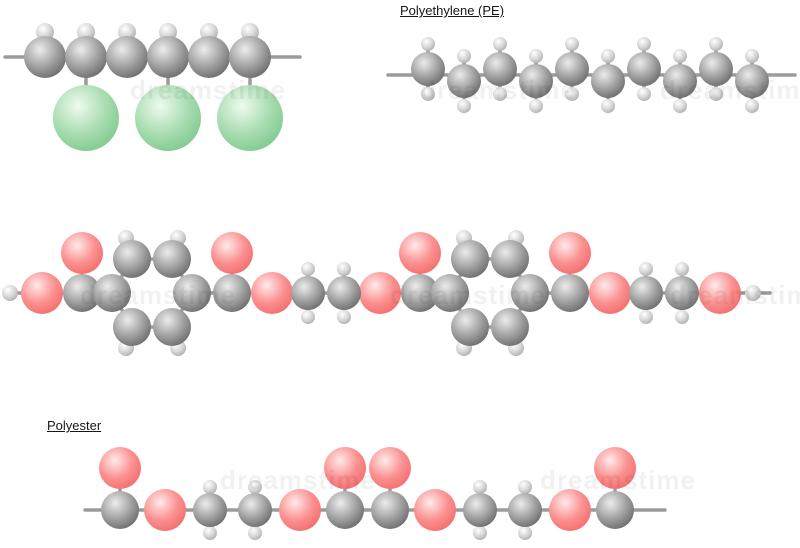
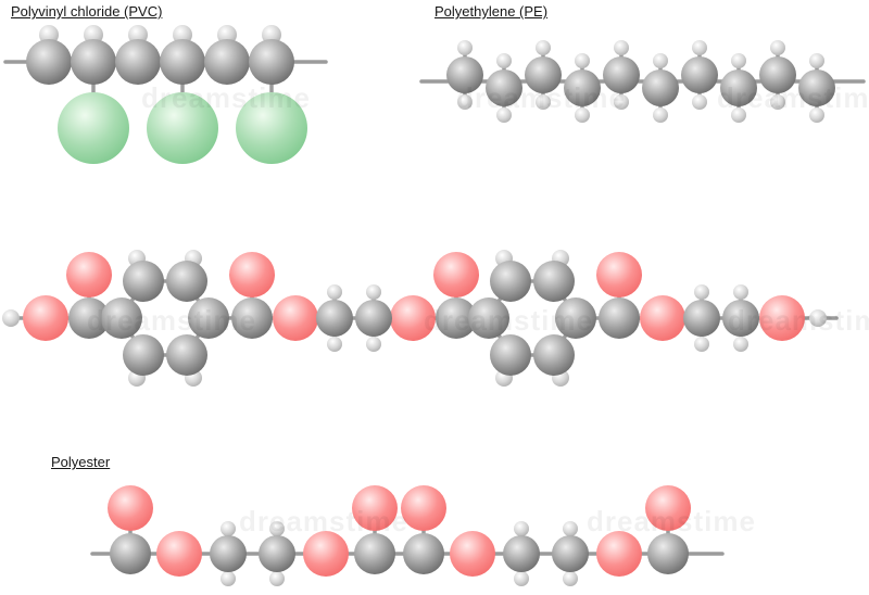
  dreamstime
  dreamstime
  dreamstim
  dreamstime
  dreamstime
  dreamstim
  dreamstime
  dreamstime
+ Polyvinyl chloride (PVC)
  Polyethylene (PE)
  Polyester
